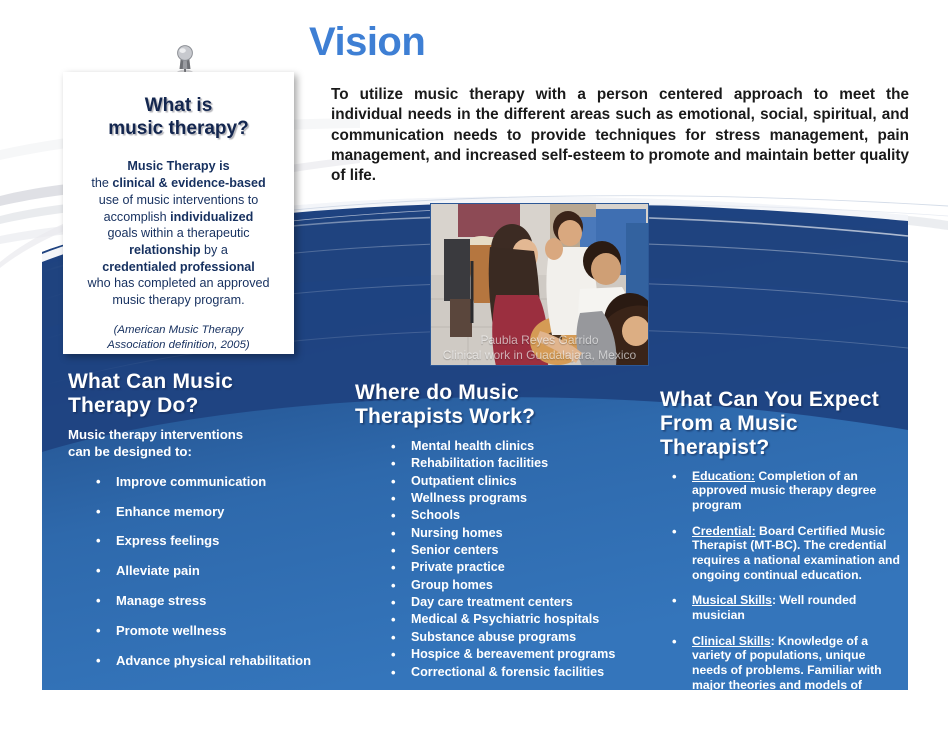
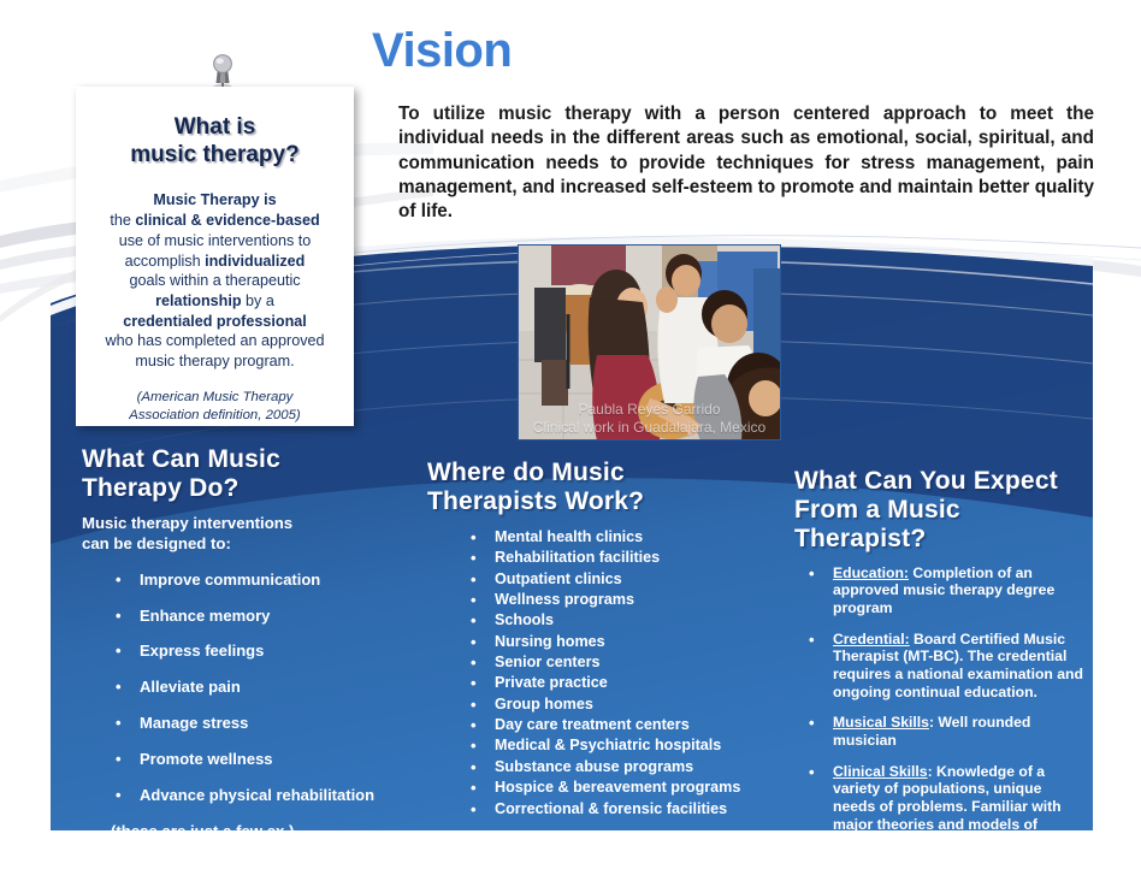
  Vision
  To utilize music therapy with a person centered approach to meet the individual needs in the different areas such as emotional, social, spiritual, and communication needs to provide techniques for stress management, pain management, and increased self-esteem to promote and maintain better quality of life.
  What is
  music therapy?
  Music Therapy is
  the clinical & evidence-based
  use of music interventions to
  accomplish individualized
  goals within a therapeutic
  relationship by a
  credentialed professional
  who has completed an approved
  music therapy program.
  (American Music Therapy
  Association definition, 2005)
  Paubla Reyes Garrido
  Clinical work in Guadalajara, Mexico
  What Can Music
  Therapy Do?
  Music therapy interventions
  can be designed to:
  •
  Improve communication
  •
  Enhance memory
  •
  Express feelings
  •
  Alleviate pain
  •
  Manage stress
  •
  Promote wellness
  •
  Advance physical rehabilitation
+ (these are just a few ex.)
  Where do Music
  Therapists Work?
  •
  Mental health clinics
  •
  Rehabilitation facilities
  •
  Outpatient clinics
  •
  Wellness programs
  •
  Schools
  •
  Nursing homes
  •
  Senior centers
  •
  Private practice
  •
  Group homes
  •
  Day care treatment centers
  •
  Medical & Psychiatric hospitals
  •
  Substance abuse programs
  •
  Hospice & bereavement programs
  •
  Correctional & forensic facilities
  What Can You Expect
  From a Music Therapist?
  •
  Education: Completion of an approved music therapy degree program
  •
  Credential: Board Certified Music Therapist (MT-BC). The credential requires a national examination and ongoing continual education.
  •
  Musical Skills: Well rounded musician
  •
  Clinical Skills: Knowledge of a variety of populations, unique needs of problems. Familiar with major theories and models of
